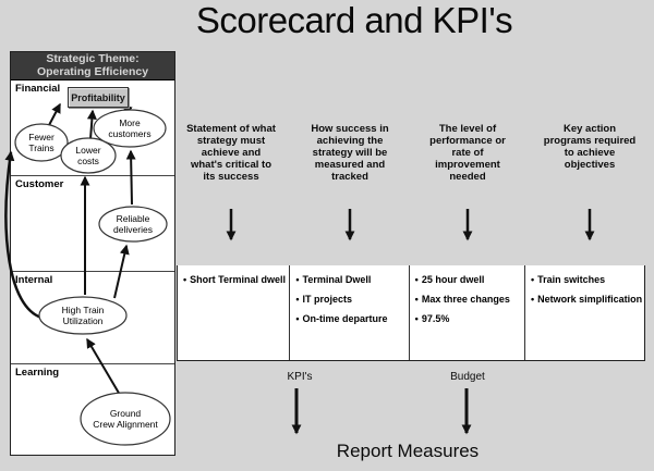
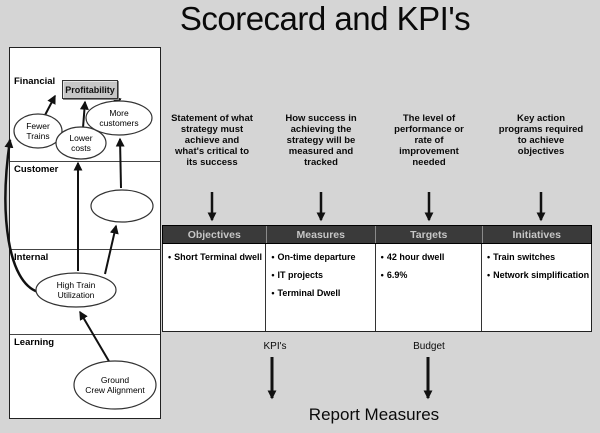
  Scorecard and KPI's
- Strategic Theme:
- Operating Efficiency
  Financial
  Customer
  Internal
  Learning
  Profitability
  Fewer
  Trains
  Lower
  costs
  More
  customers
- Reliable
- deliveries
  High Train
  Utilization
  Ground
  Crew Alignment
  Statement of what
  strategy must
  achieve and
  what's critical to
  its success
  How success in
  achieving the
  strategy will be
  measured and
  tracked
  The level of
  performance or
  rate of
  improvement
  needed
  Key action
  programs required
  to achieve
  objectives
+ Objectives
+ Measures
+ Targets
+ Initiatives
  Short Terminal dwell
- Terminal Dwell
+ On-time departure
  IT projects
- On-time departure
+ Terminal Dwell
- 25 hour dwell
+ 42 hour dwell
- Max three changes
- 97.5%
+ 6.9%
  Train switches
  Network simplification
  KPI's
  Budget
  Report Measures
